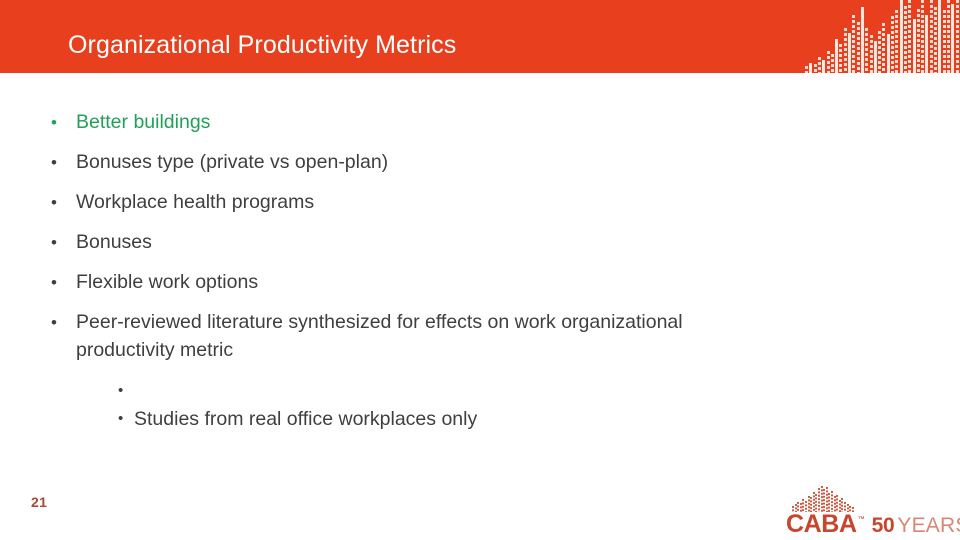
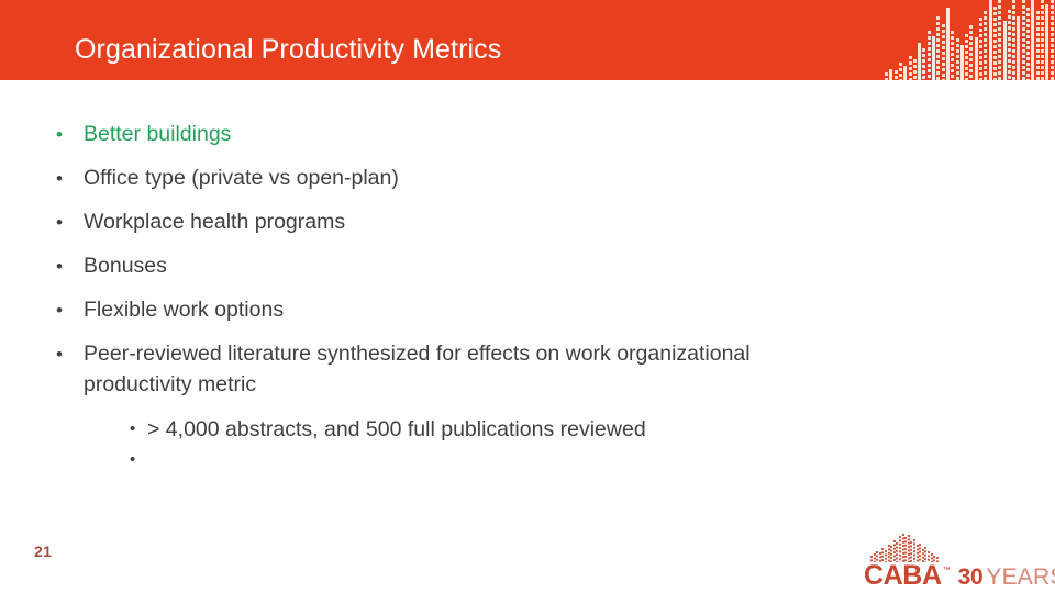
  Organizational Productivity Metrics
  •
  Better buildings
  •
- Bonuses type (private vs open-plan)
+ Office type (private vs open-plan)
  •
  Workplace health programs
  •
  Bonuses
  •
  Flexible work options
  •
  Peer-reviewed literature synthesized for effects on work organizational productivity metric
  •
+ > 4,000 abstracts, and 500 full publications reviewed
  •
- Studies from real office workplaces only
  21
  CABA
- 50
+ 30
  YEAR
